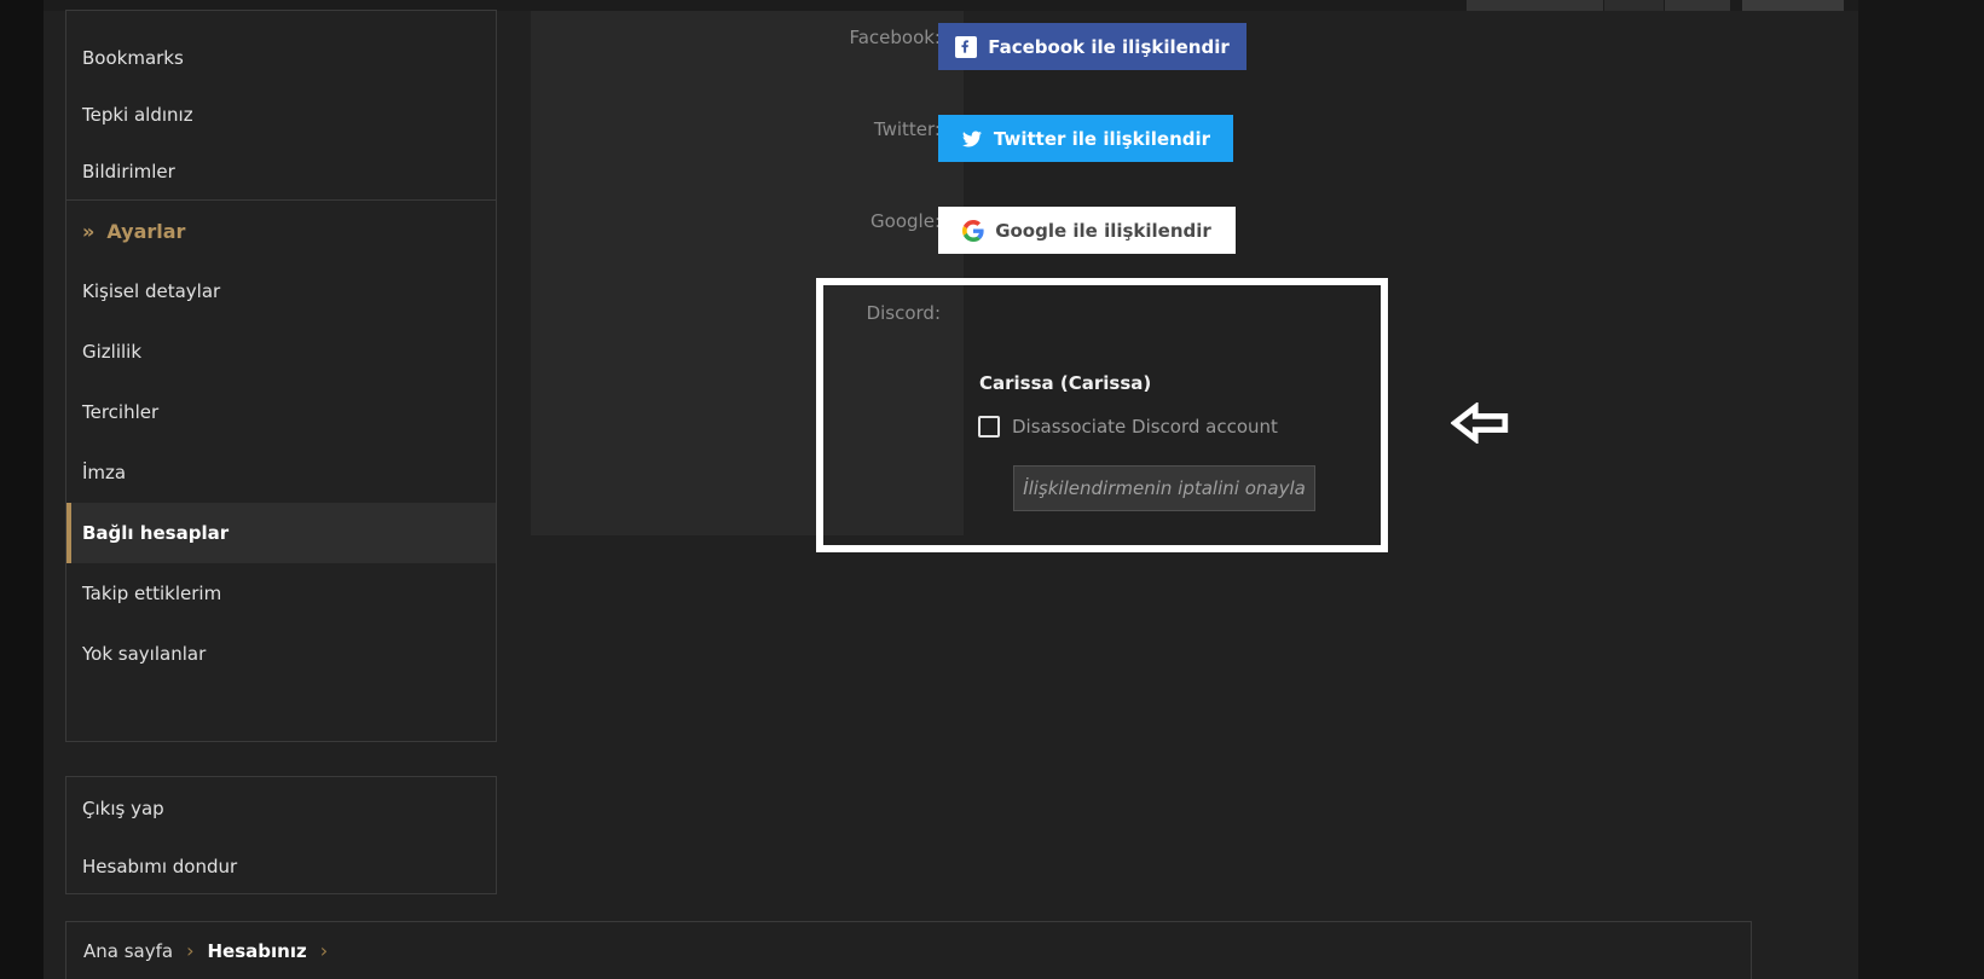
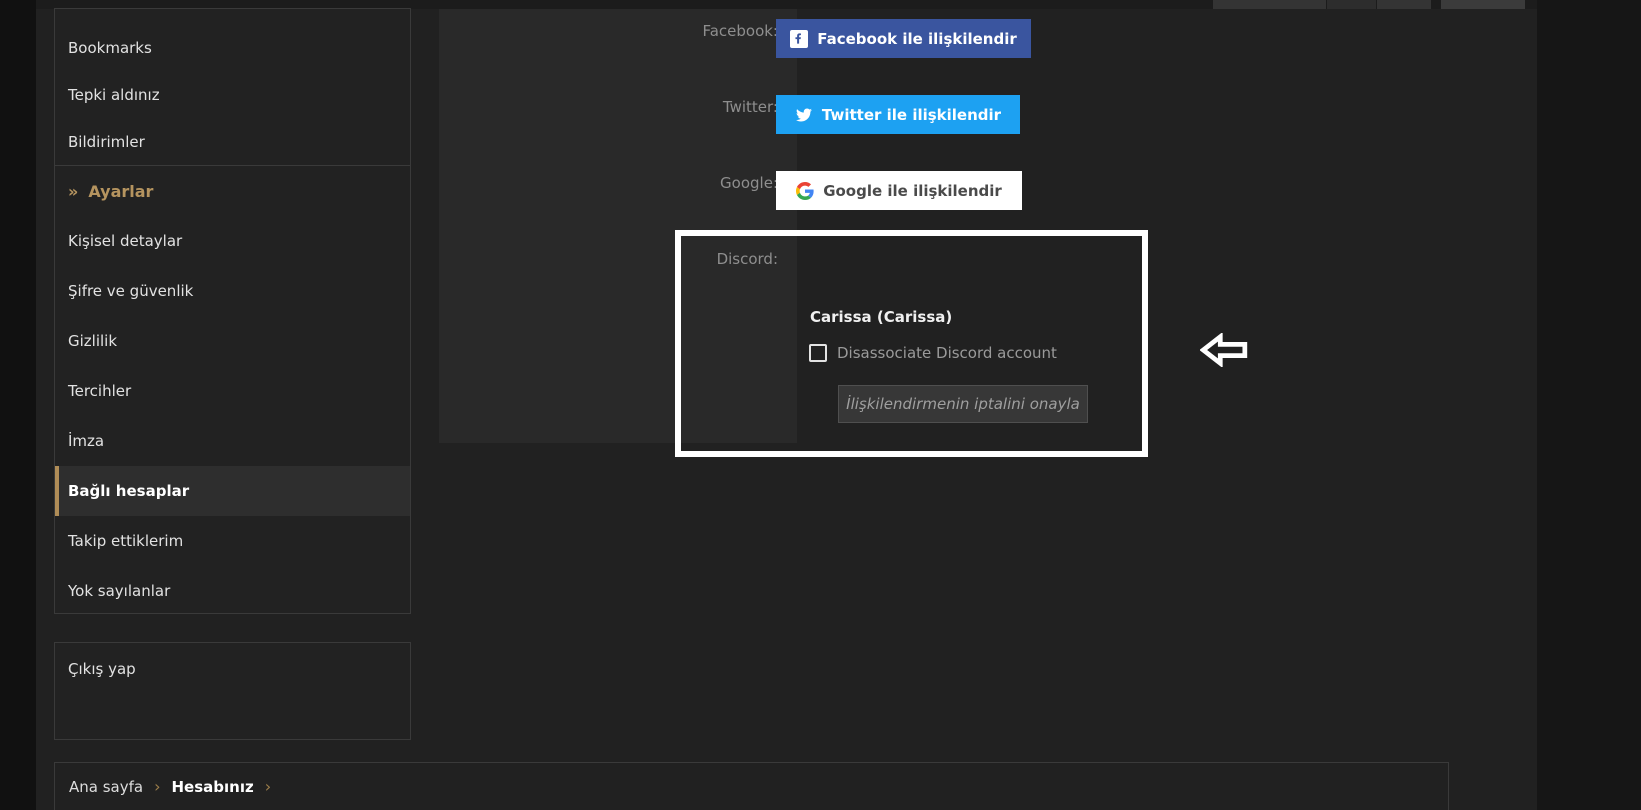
  Bookmarks
  Tepki aldınız
  Bildirimler
  »
  Ayarlar
  Kişisel detaylar
+ Şifre ve güvenlik
  Gizlilik
  Tercihler
  İmza
  Bağlı hesaplar
  Takip ettiklerim
  Yok sayılanlar
  Çıkış yap
- Hesabımı dondur
  Facebook
  Twitter
  Google
  Discord:
  Facebook ile ilişkilendir
  Twitter ile ilişkilendir
  Google ile ilişkilendir
  Carissa (Carissa)
  Disassociate Discord account
  İlişkilendirmenin iptalini onayla
  Ana sayfa
  ›
  Hesabınız
  ›
